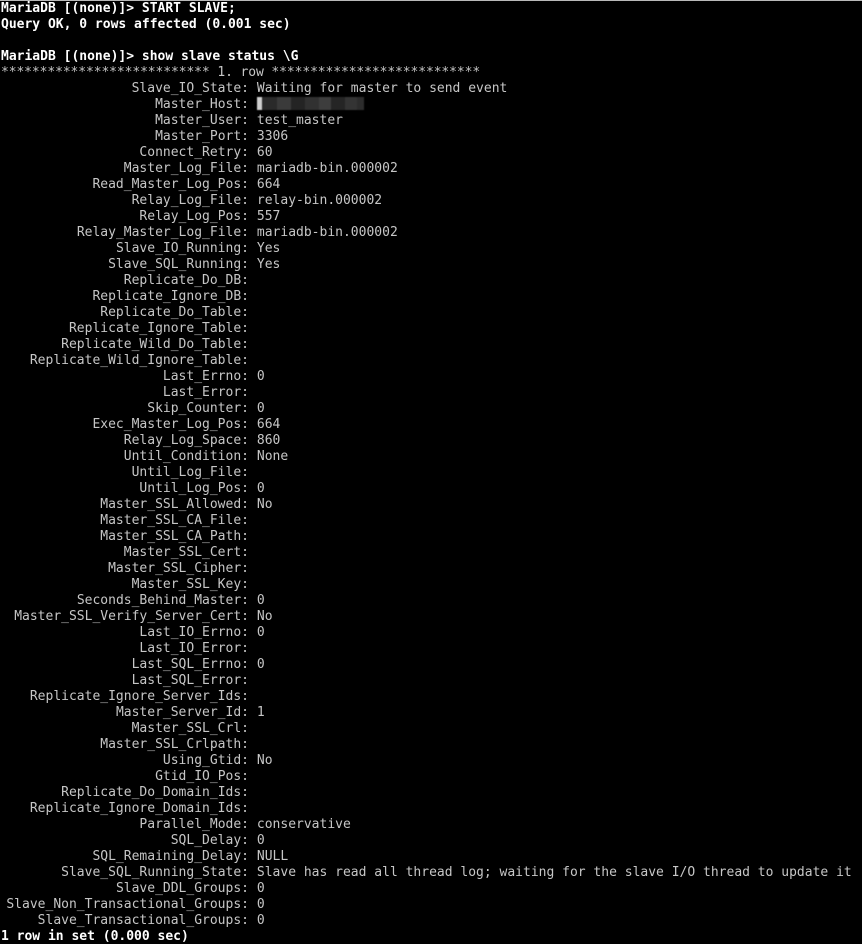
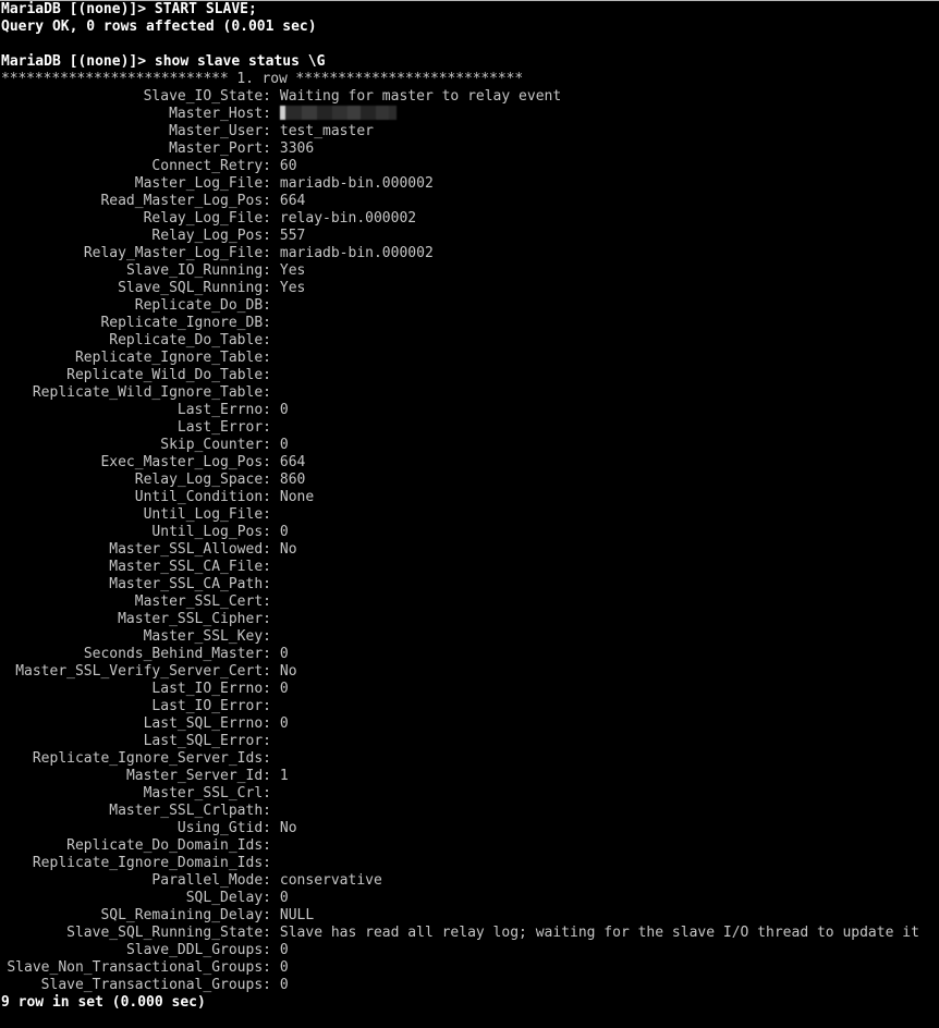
  MariaDB [(none)]> START SLAVE;
  Query OK, 0 rows affected (0.001 sec)
  MariaDB [(none)]> show slave status \G
  *************************** 1. row ***************************
- Slave_IO_State: Waiting for master to send event
+ Slave_IO_State: Waiting for master to relay event
  Master_Host:
  Master_User: test_master
  Master_Port: 3306
  Connect_Retry: 60
  Master_Log_File: mariadb-bin.000002
  Read_Master_Log_Pos: 664
  Relay_Log_File: relay-bin.000002
  Relay_Log_Pos: 557
  Relay_Master_Log_File: mariadb-bin.000002
  Slave_IO_Running: Yes
  Slave_SQL_Running: Yes
  Replicate_Do_DB:
  Replicate_Ignore_DB:
  Replicate_Do_Table:
  Replicate_Ignore_Table:
  Replicate_Wild_Do_Table:
  Replicate_Wild_Ignore_Table:
  Last_Errno: 0
  Last_Error:
  Skip_Counter: 0
  Exec_Master_Log_Pos: 664
  Relay_Log_Space: 860
  Until_Condition: None
  Until_Log_File:
  Until_Log_Pos: 0
  Master_SSL_Allowed: No
  Master_SSL_CA_File:
  Master_SSL_CA_Path:
  Master_SSL_Cert:
  Master_SSL_Cipher:
  Master_SSL_Key:
  Seconds_Behind_Master: 0
  Master_SSL_Verify_Server_Cert: No
  Last_IO_Errno: 0
  Last_IO_Error:
  Last_SQL_Errno: 0
  Last_SQL_Error:
  Replicate_Ignore_Server_Ids:
  Master_Server_Id: 1
  Master_SSL_Crl:
  Master_SSL_Crlpath:
  Using_Gtid: No
- Gtid_IO_Pos:
  Replicate_Do_Domain_Ids:
  Replicate_Ignore_Domain_Ids:
  Parallel_Mode: conservative
  SQL_Delay: 0
  SQL_Remaining_Delay: NULL
- Slave_SQL_Running_State: Slave has read all thread log; waiting for the slave I/O thread to update it
+ Slave_SQL_Running_State: Slave has read all relay log; waiting for the slave I/O thread to update it
  Slave_DDL_Groups: 0
  Slave_Non_Transactional_Groups: 0
  Slave_Transactional_Groups: 0
- 1 row in set (0.000 sec)
+ 9 row in set (0.000 sec)
